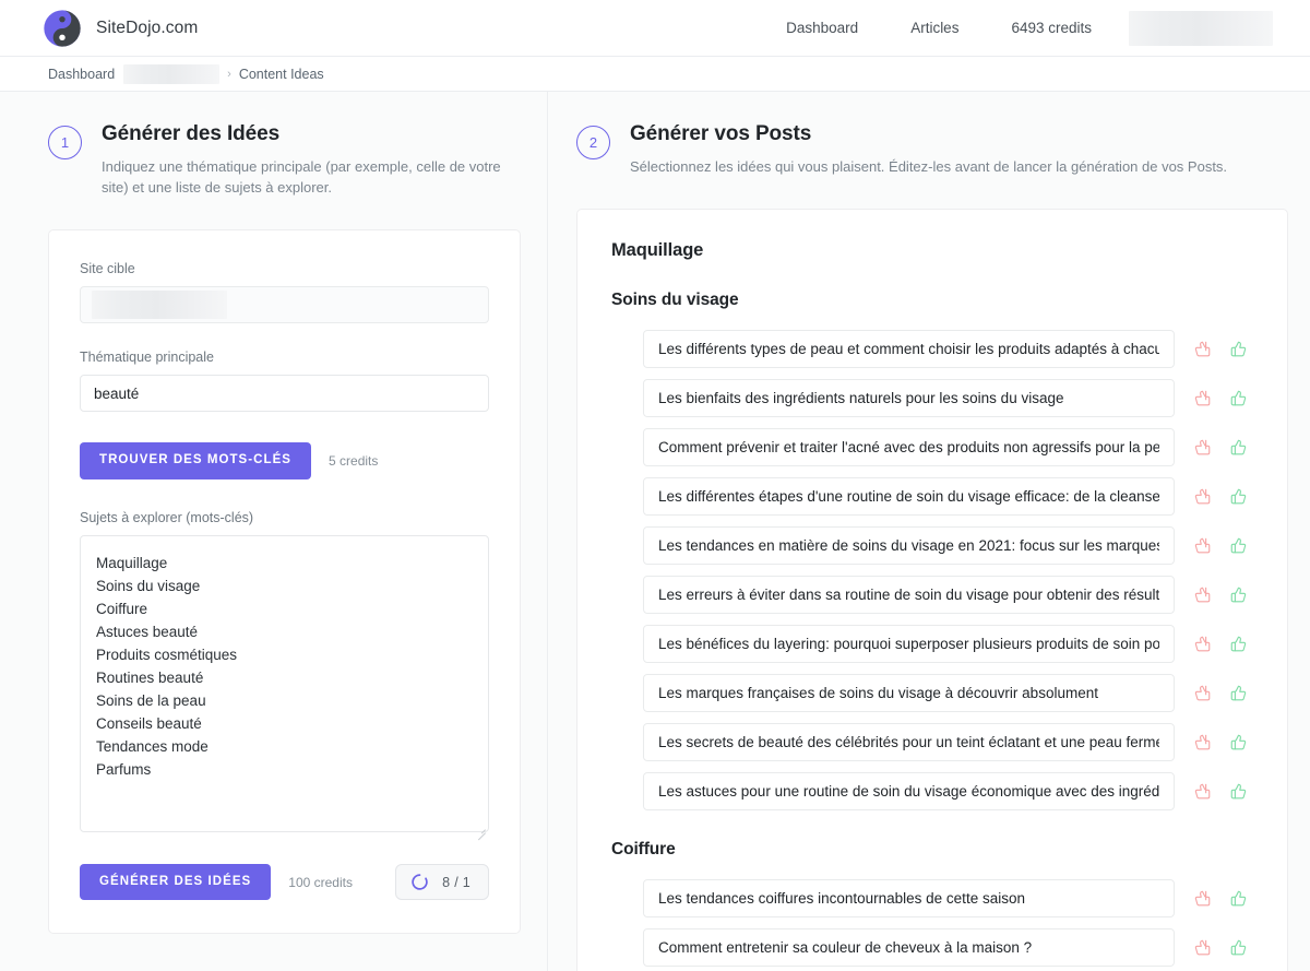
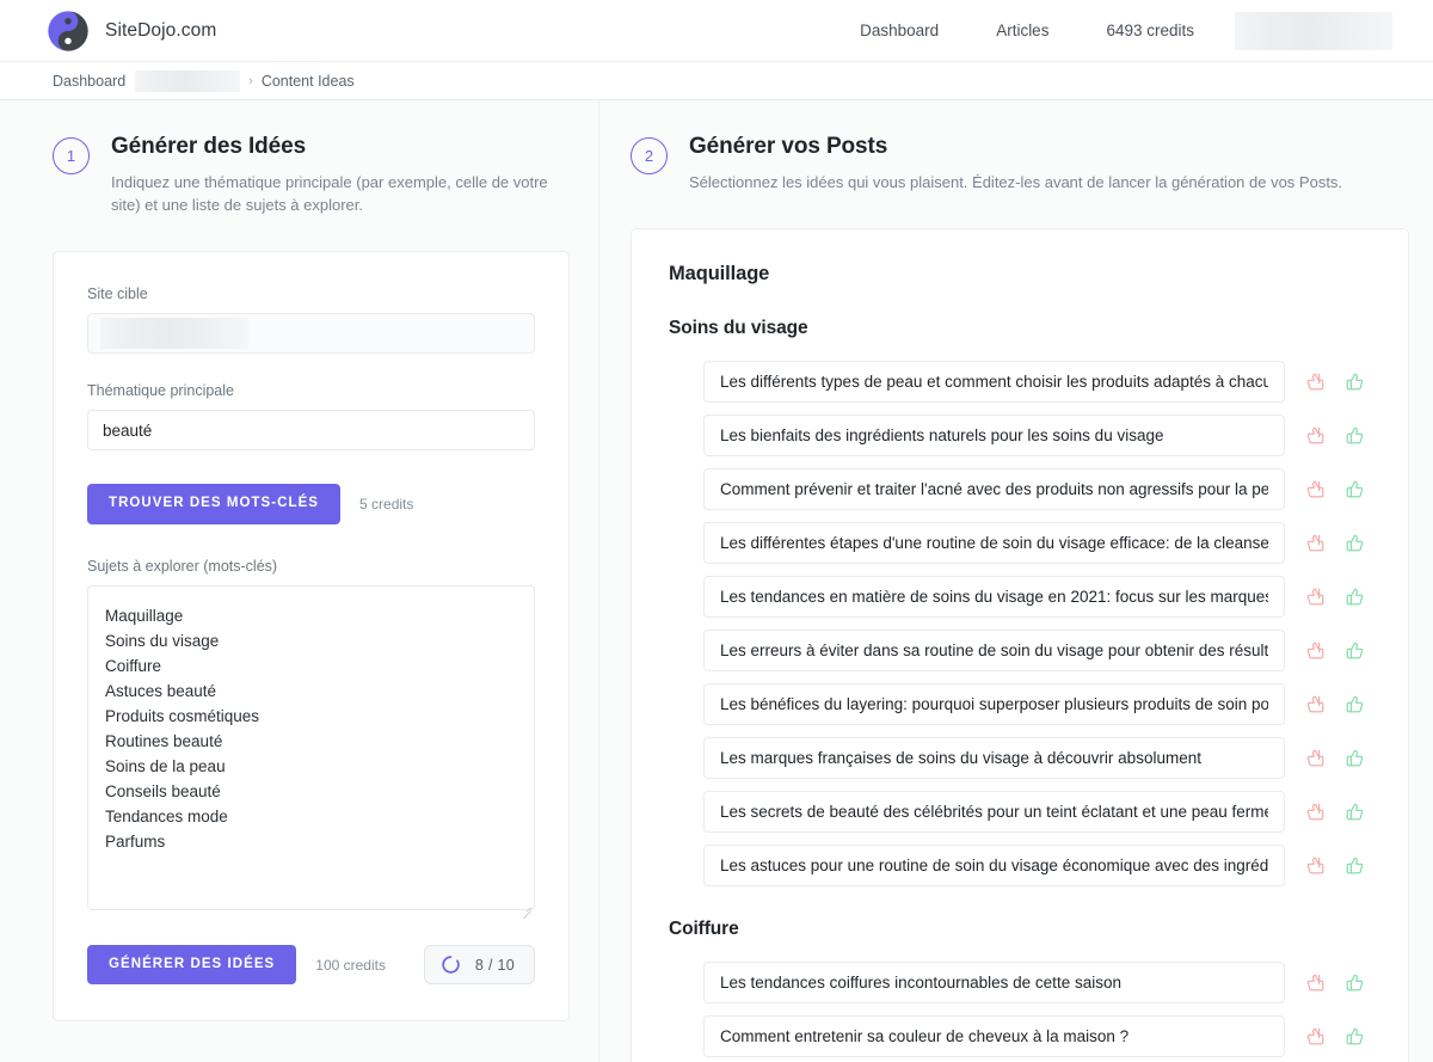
  SiteDojo.com
  Dashboard
  Articles
  6493 credits
  Dashboard
  ›
  Content Ideas
  1
  Générer des Idées
  Indiquez une thématique principale (par exemple, celle de votre site) et une liste de sujets à explorer.
  Site cible
  Thématique principale
  beauté
  TROUVER DES MOTS-CLÉS
  5 credits
  Sujets à explorer (mots-clés)
  Maquillage
  Soins du visage
  Coiffure
  Astuces beauté
  Produits cosmétiques
  Routines beauté
  Soins de la peau
  Conseils beauté
  Tendances mode
  Parfums
  GÉNÉRER DES IDÉES
  100 credits
- 8 / 1
+ 8 / 10
  2
  Générer vos Posts
  Sélectionnez les idées qui vous plaisent. Éditez-les avant de lancer la génération de vos Posts.
  Maquillage
  Soins du visage
  Les différents types de peau et comment choisir les produits adaptés à chacu
  Les bienfaits des ingrédients naturels pour les soins du visage
  Comment prévenir et traiter l'acné avec des produits non agressifs pour la pe
  Les différentes étapes d'une routine de soin du visage efficace: de la cleanse
  Les tendances en matière de soins du visage en 2021: focus sur les marque
  Les erreurs à éviter dans sa routine de soin du visage pour obtenir des résult
  Les bénéfices du layering: pourquoi superposer plusieurs produits de soin po
  Les marques françaises de soins du visage à découvrir absolument
  Les secrets de beauté des célébrités pour un teint éclatant et une peau ferm
  Les astuces pour une routine de soin du visage économique avec des ingréd
  Coiffure
  Les tendances coiffures incontournables de cette saison
  Comment entretenir sa couleur de cheveux à la maison ?
